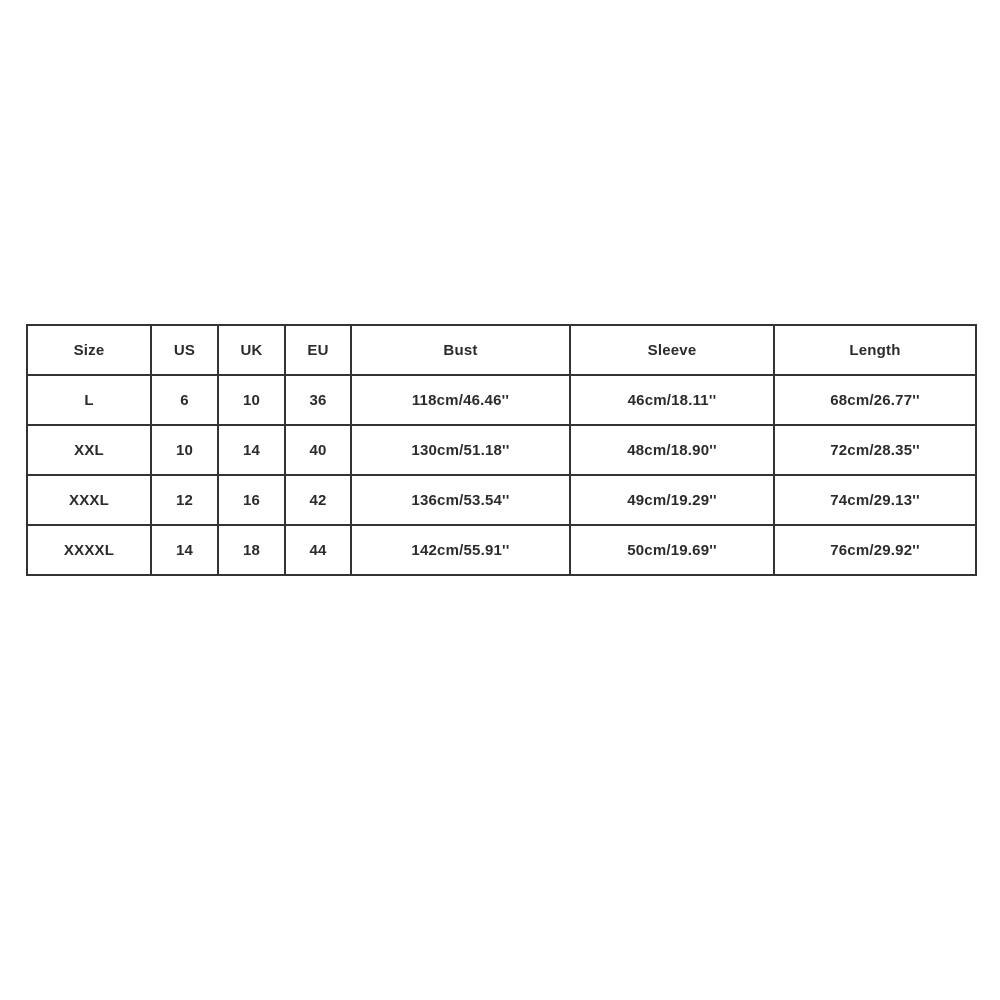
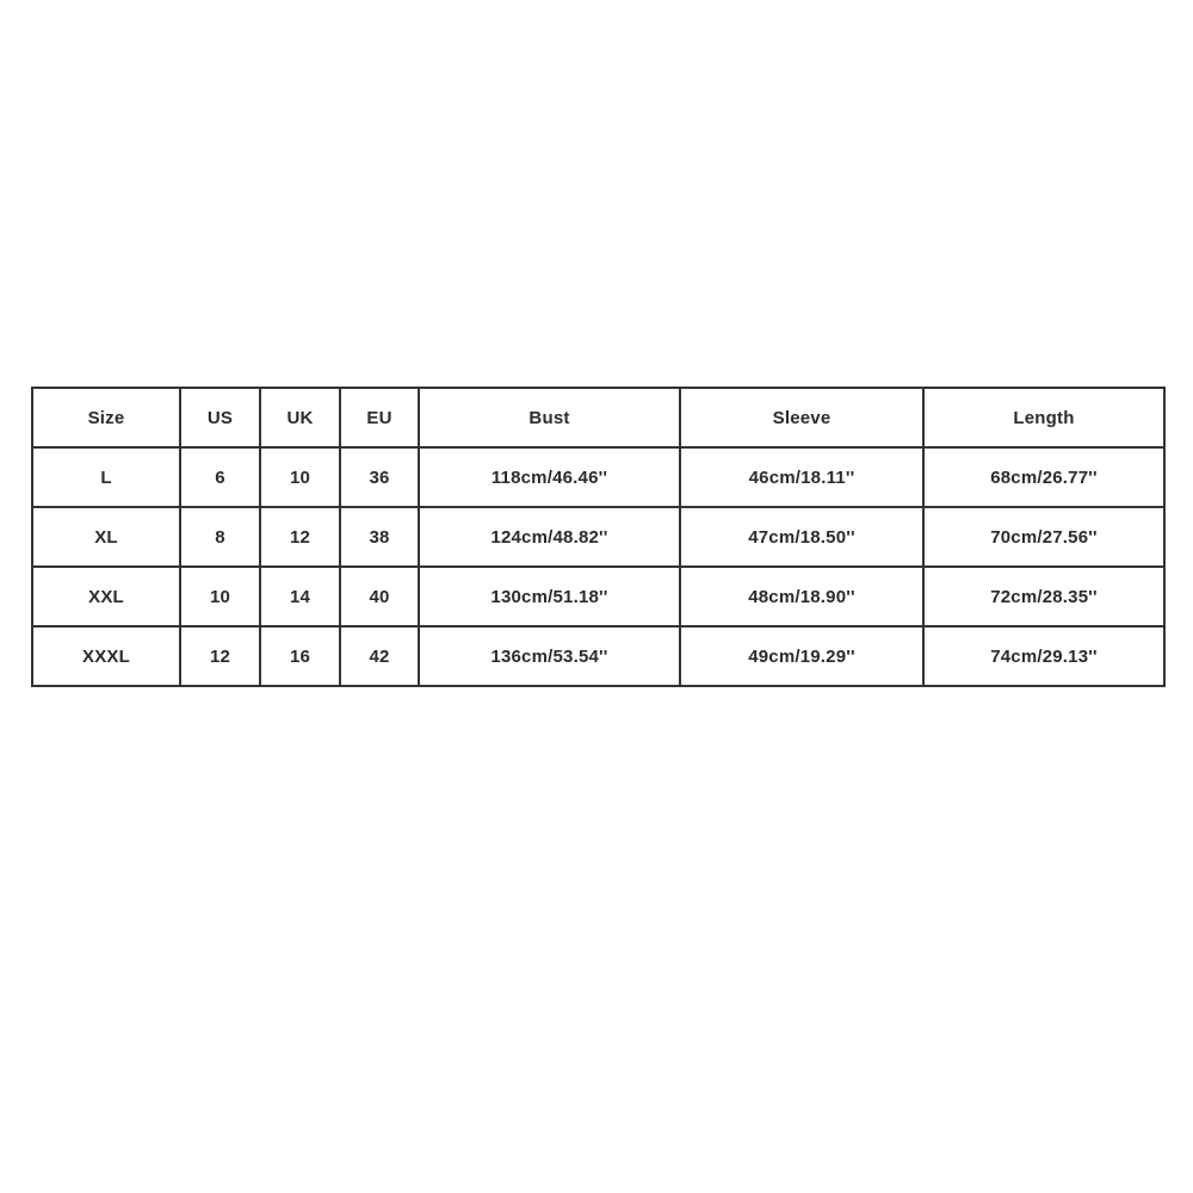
  Size	US	UK	EU	Bust	Sleeve	Length
  L	6	10	36	118cm/46.46''	46cm/18.11''	68cm/26.77''
+ XL	8	12	38	124cm/48.82''	47cm/18.50''	70cm/27.56''
  XXL	10	14	40	130cm/51.18''	48cm/18.90''	72cm/28.35''
  XXXL	12	16	42	136cm/53.54''	49cm/19.29''	74cm/29.13''
- XXXXL	14	18	44	142cm/55.91''	50cm/19.69''	76cm/29.92''
